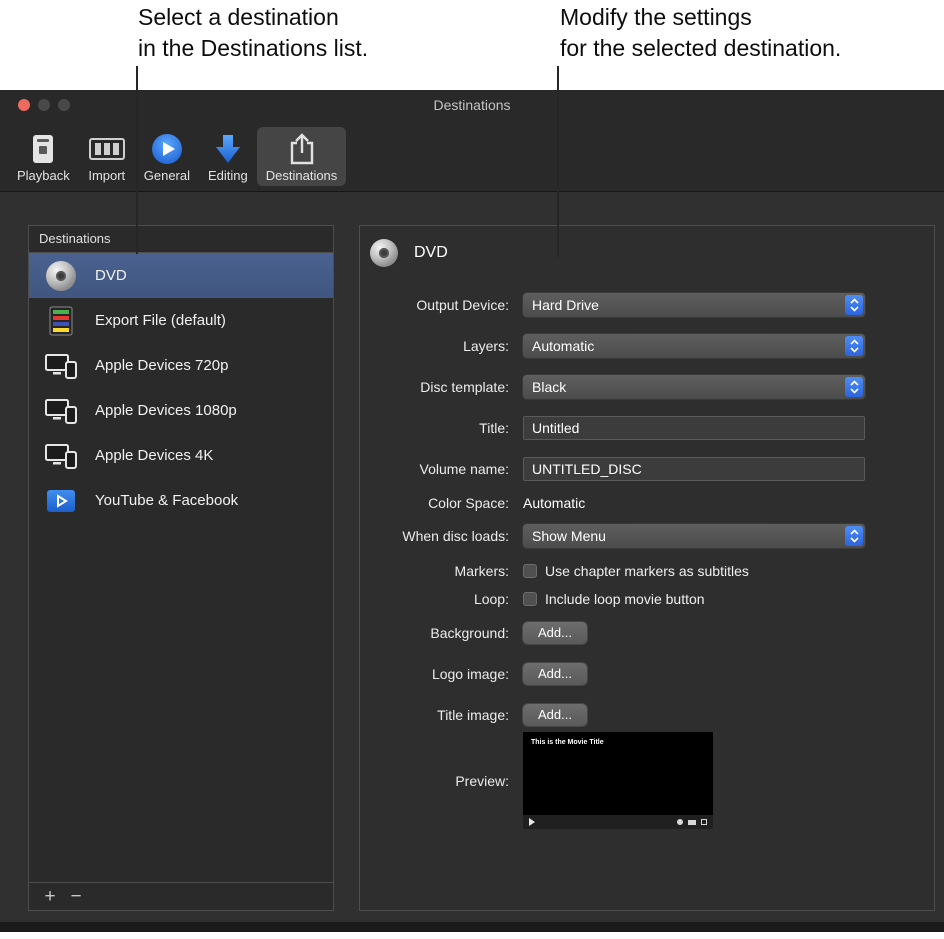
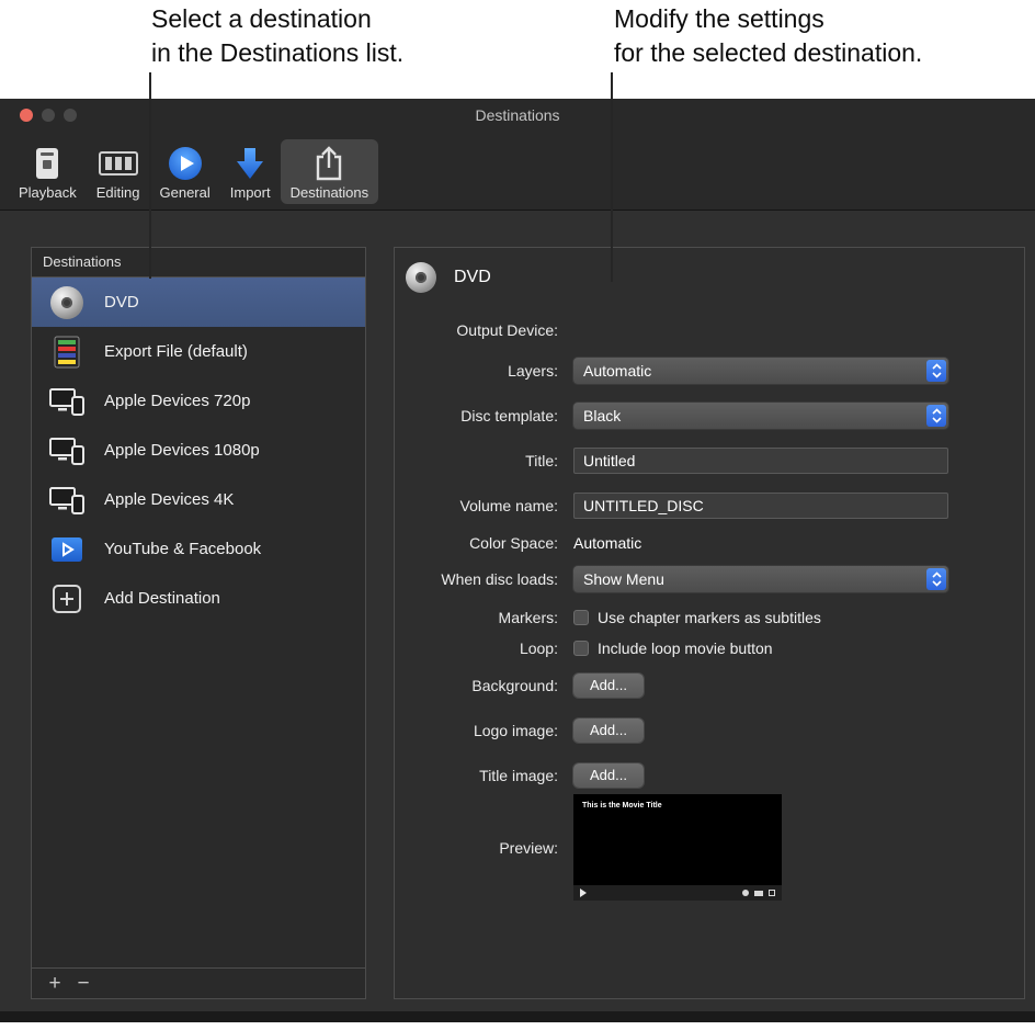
  Select a destination
  in the Destinations list.
  Modify the settings
  for the selected destination.
  Destinations
  Playback
- Import
+ Editing
  General
- Editing
+ Import
  Destinations
  Destinations
  DVD
  Export File (default)
  Apple Devices 720p
  Apple Devices 1080p
  Apple Devices 4K
  YouTube & Facebook
+ Add Destination
  +
  −
  DVD
  Output Device:
- Hard Drive
  Layers:
  Automatic
  Disc template:
  Black
  Title:
  Untitled
  Volume name:
  UNTITLED_DISC
  Color Space:
  Automatic
  When disc loads:
  Show Menu
  Markers:
  Use chapter markers as subtitles
  Loop:
  Include loop movie button
  Background:
  Add...
  Logo image:
  Add...
  Title image:
  Add...
  Preview:
